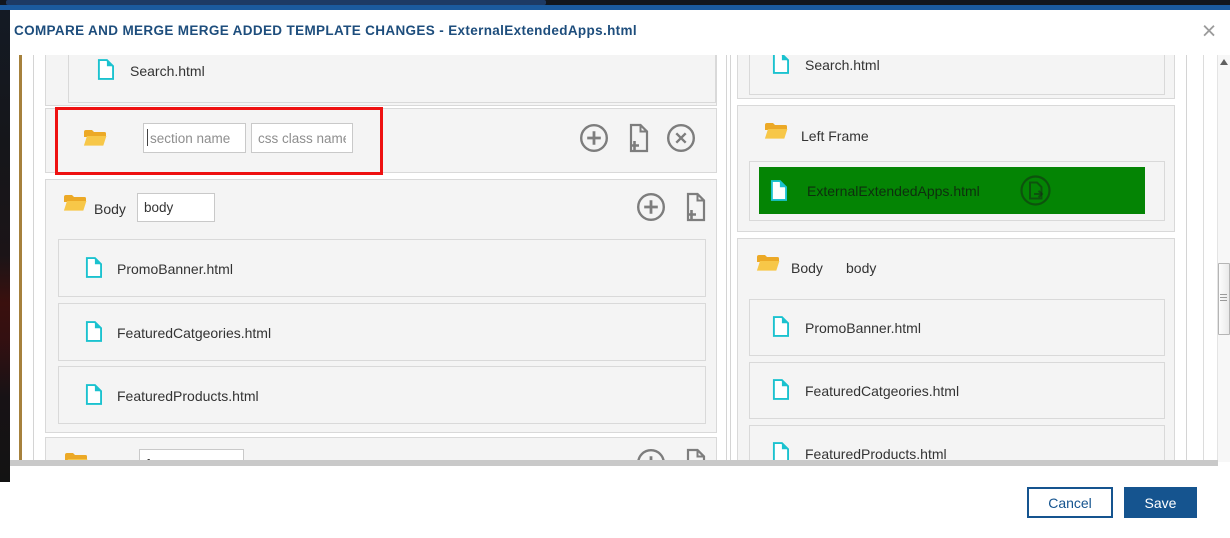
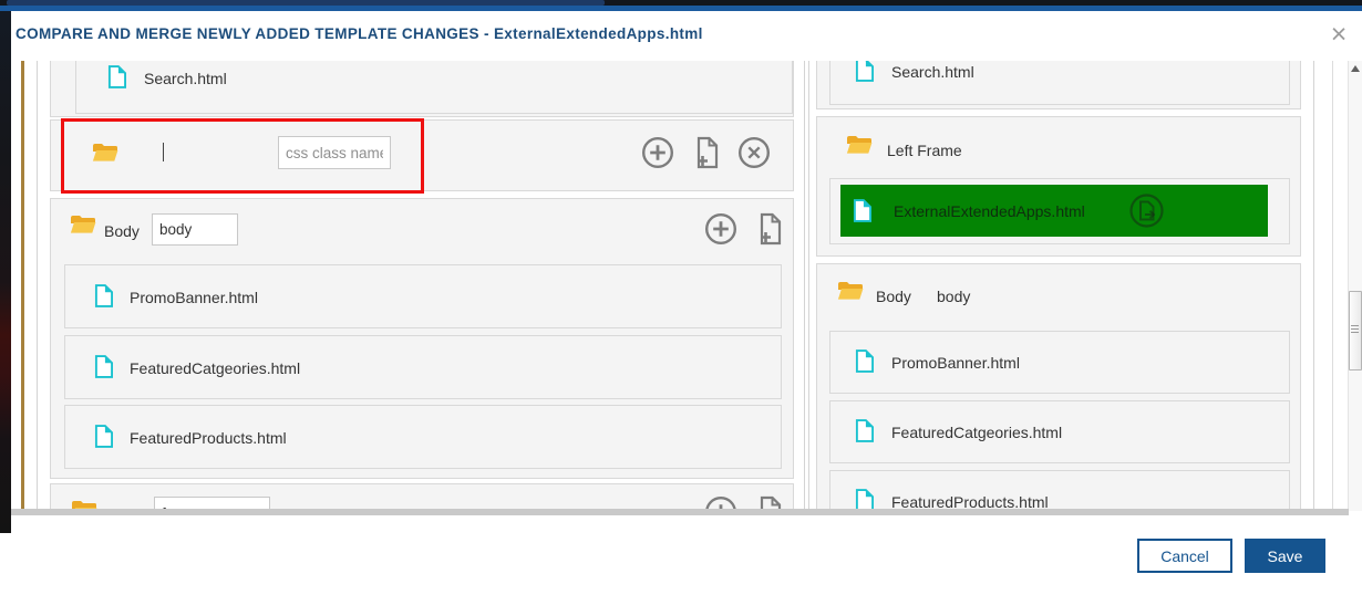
- COMPARE AND MERGE MERGE ADDED TEMPLATE CHANGES - ExternalExtendedApps.html
+ COMPARE AND MERGE NEWLY ADDED TEMPLATE CHANGES - ExternalExtendedApps.html
  ×
  Search.html
- section name
  css class nam
  Body
  body
  PromoBanner.html
  FeaturedCatgeories.html
  FeaturedProducts.html
  Search.html
  Left Frame
  ExternalExtendedApps.html
  Body
  body
  PromoBanner.html
  FeaturedCatgeories.html
  FeaturedProducts.html
  Cancel
  Save
